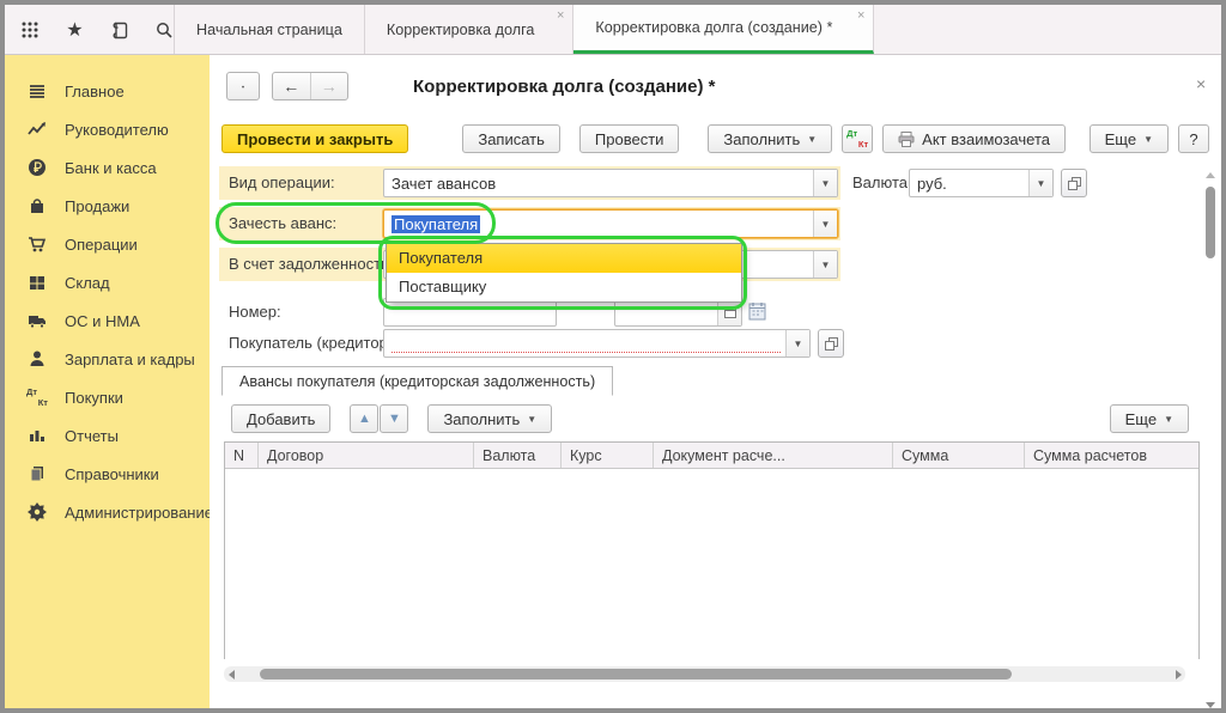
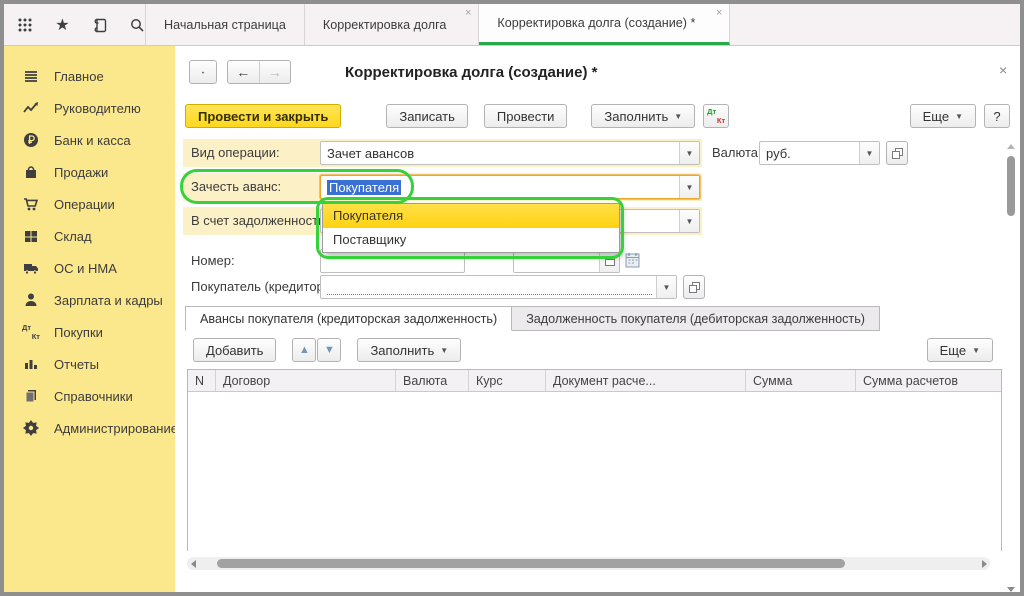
  ★
  Начальная страница
  Корректировка долга
  ×
  Корректировка долга (создание) *
  ×
  Главное
  Руководителю
  Банк и касса
  Продажи
  Операции
  Склад
  ОС и НМА
  Зарплата и кадры
  Дт
  Кт
  Покупки
  Отчеты
  Справочники
  Администрировани
  ←
  →
  Корректировка долга (создание) *
  ×
  Провести и закрыть
  Записать
  Провести
  Заполнить
  ▼
  Дт
  Кт
- Акт взаимозачета
  Еще
  ▼
  ?
  Вид операции:
  Зачет авансов
  ▼
  Валюта
  руб.
  ▼
  Зачесть аванс:
  Покупателя
  ▼
  В счет задолженност
  ▼
  Номер:
  Покупатель (кредито
  ▼
  Покупателя
  Поставщику
  Авансы покупателя (кредиторская задолженность)
+ Задолженность покупателя (дебиторская задолженность)
  Добавить
  ▲
  ▼
  Заполнить
  ▼
  Еще
  ▼
  N
  Договор
  Валюта
  Курс
  Документ расче...
  Сумма
  Сумма расчетов
